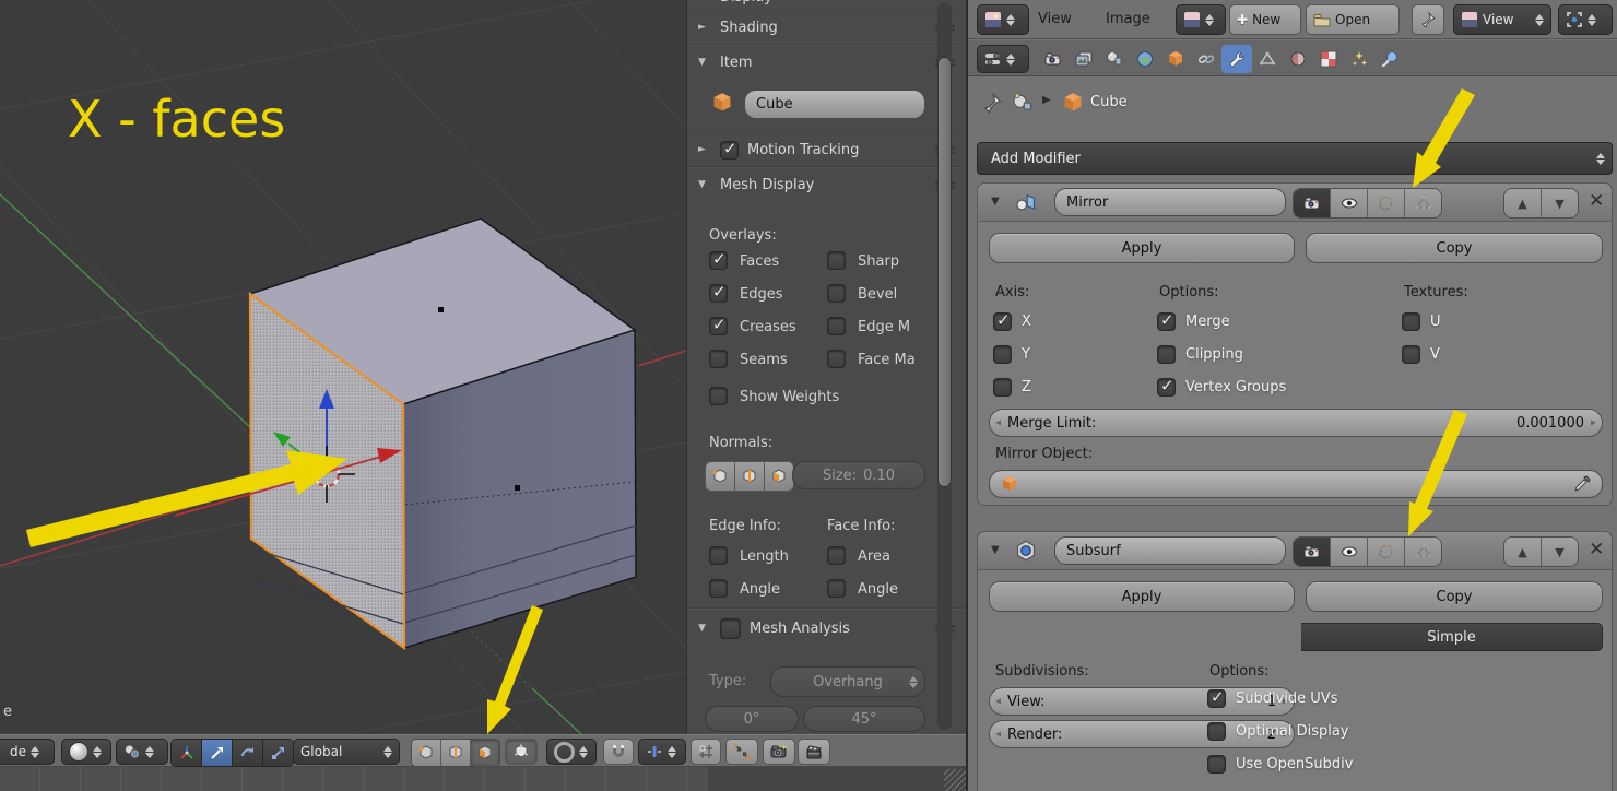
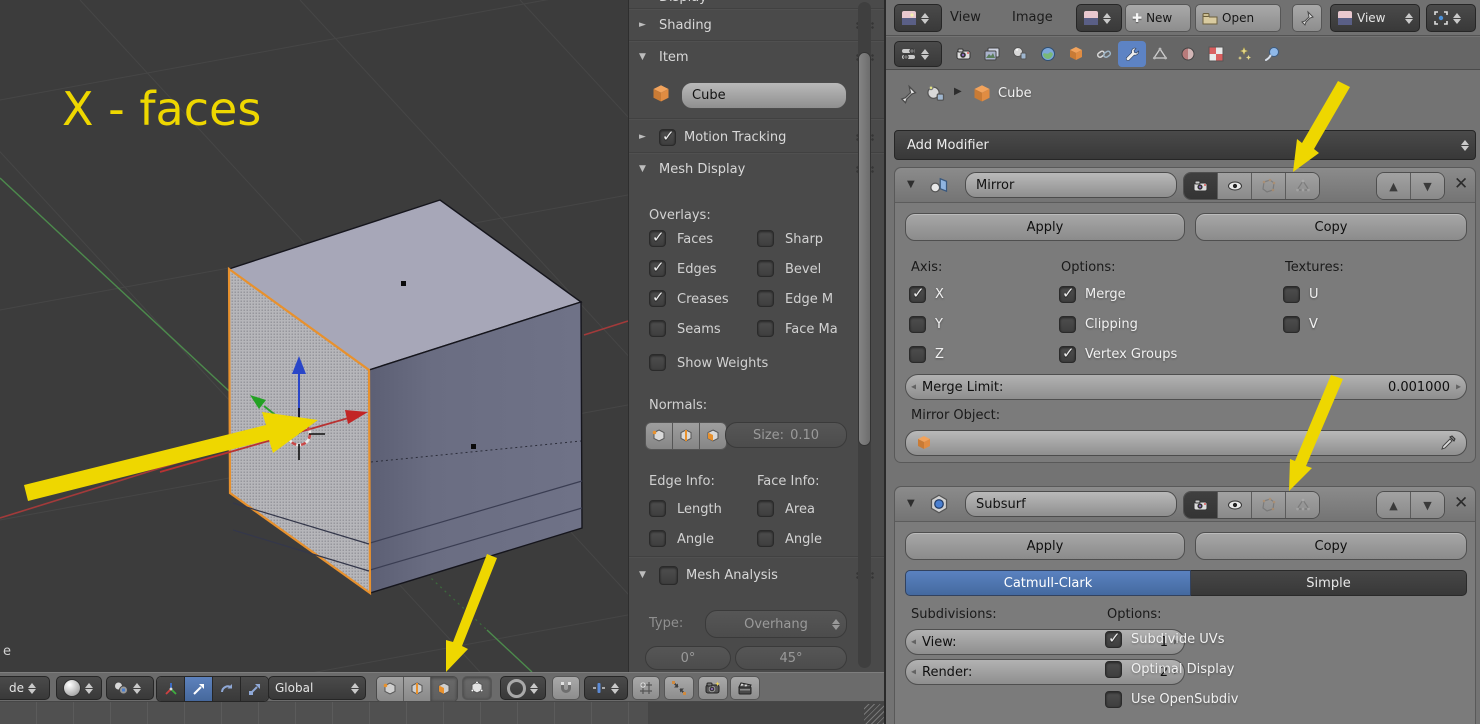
  e
  ►
  Shading
  ▼
  Item
  Cube
  ►
  Motion Tracking
  ▼
  Mesh Display
  Overlays:
  Faces
  Sharp
  Edges
  Bevel
  Creases
  Edge M
  Seams
  Face Ma
  Show Weights
  Normals:
  Size:
  0.10
  Edge Info:
  Face Info:
  Length
  Area
  Angle
  Angle
  ▼
  Mesh Analysis
  Type:
  Overhang
  0°
  45°
  de
  Global
  View
  Image
  ✚
  New
  Open
  View
  ▶
  Cube
  Add Modifier
  ▼
  Mirror
  ▲
  ▼
  ✕
  Apply
  Copy
  Axis:
  Options:
  Textures:
  X
  Y
  Z
  Merge
  Clipping
  Vertex Groups
  U
  V
  Merge Limit:
  0.001000
  Mirror Object:
  ▼
  Subsurf
  ▲
  ▼
  ✕
  Apply
  Copy
+ Catmull-Clark
  Simple
  Subdivisions:
  Options:
  View:
  1
  Render:
  2
  Subdivide UVs
  Optimal Display
  Use OpenSubdiv
  X - faces
